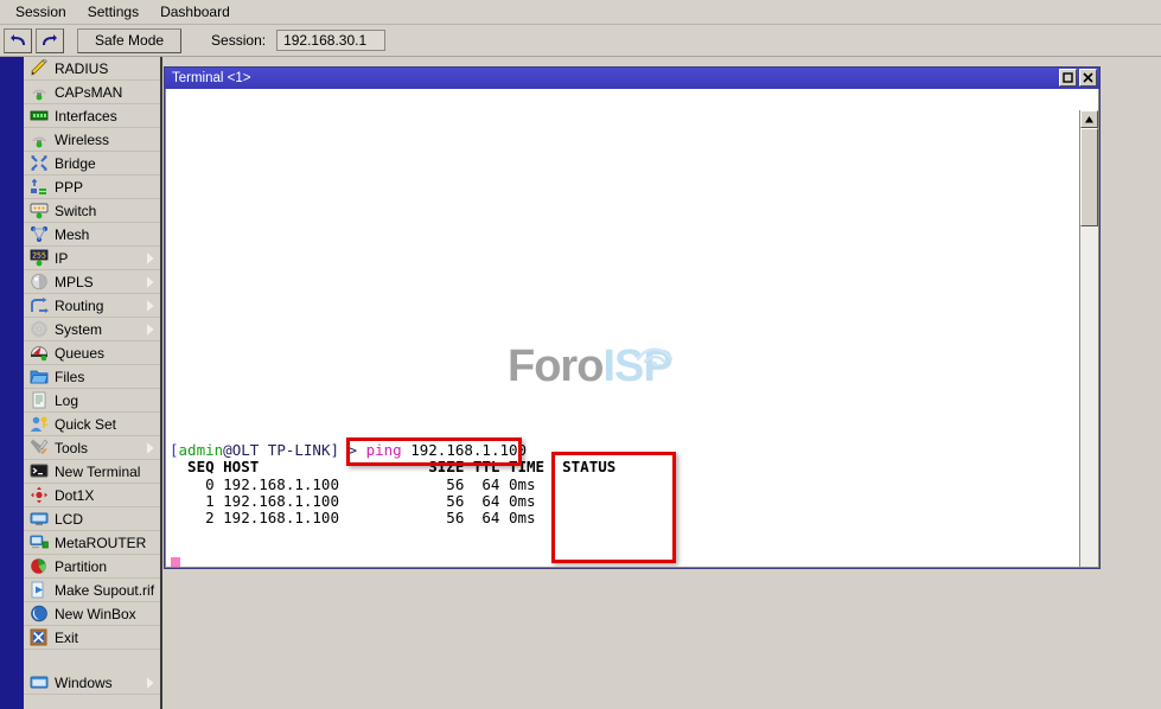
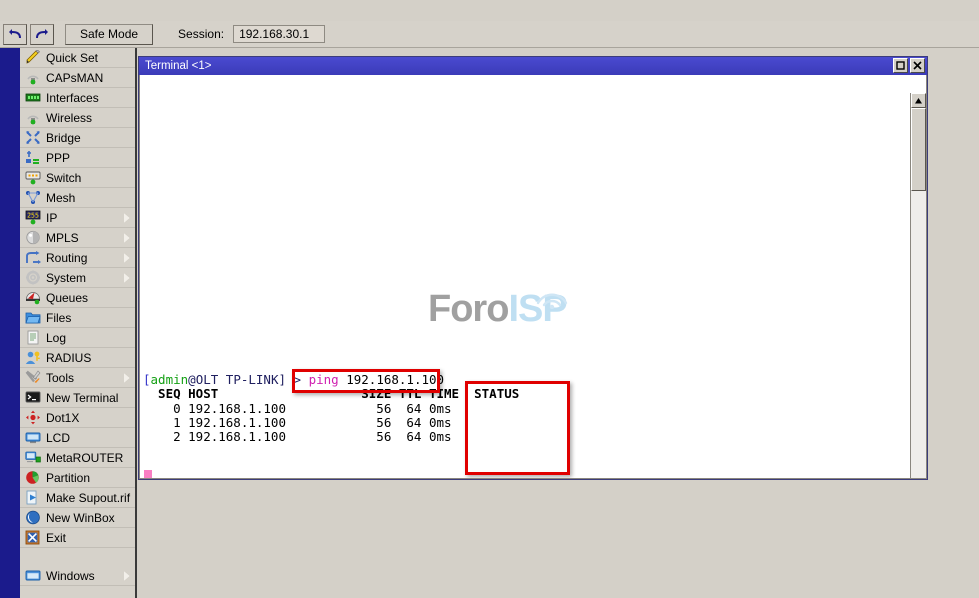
- Session
- Settings
- Dashboard
  Safe Mode
  Session:
  192.168.30.1
- RADIUS
+ Quick Set
  CAPsMAN
  Interfaces
  Wireless
  Bridge
  PPP
  Switch
  Mesh
  255
  IP
  MPLS
  Routing
  System
  Queues
  Files
  Log
- Quick Set
+ RADIUS
  Tools
  New Terminal
  Dot1X
  LCD
  MetaROUTER
  Partition
  Make Supout.rif
  New WinBox
  Exit
  Windows
  Terminal <1>
  ForoISP
  [admin@OLT TP-LINK] > ping 192.168.1.100
  SEQ HOST SIZE TTL TIME STATUS
  0 192.168.1.100 56 64 0ms
  1 192.168.1.100 56 64 0ms
  2 192.168.1.100 56 64 0ms
